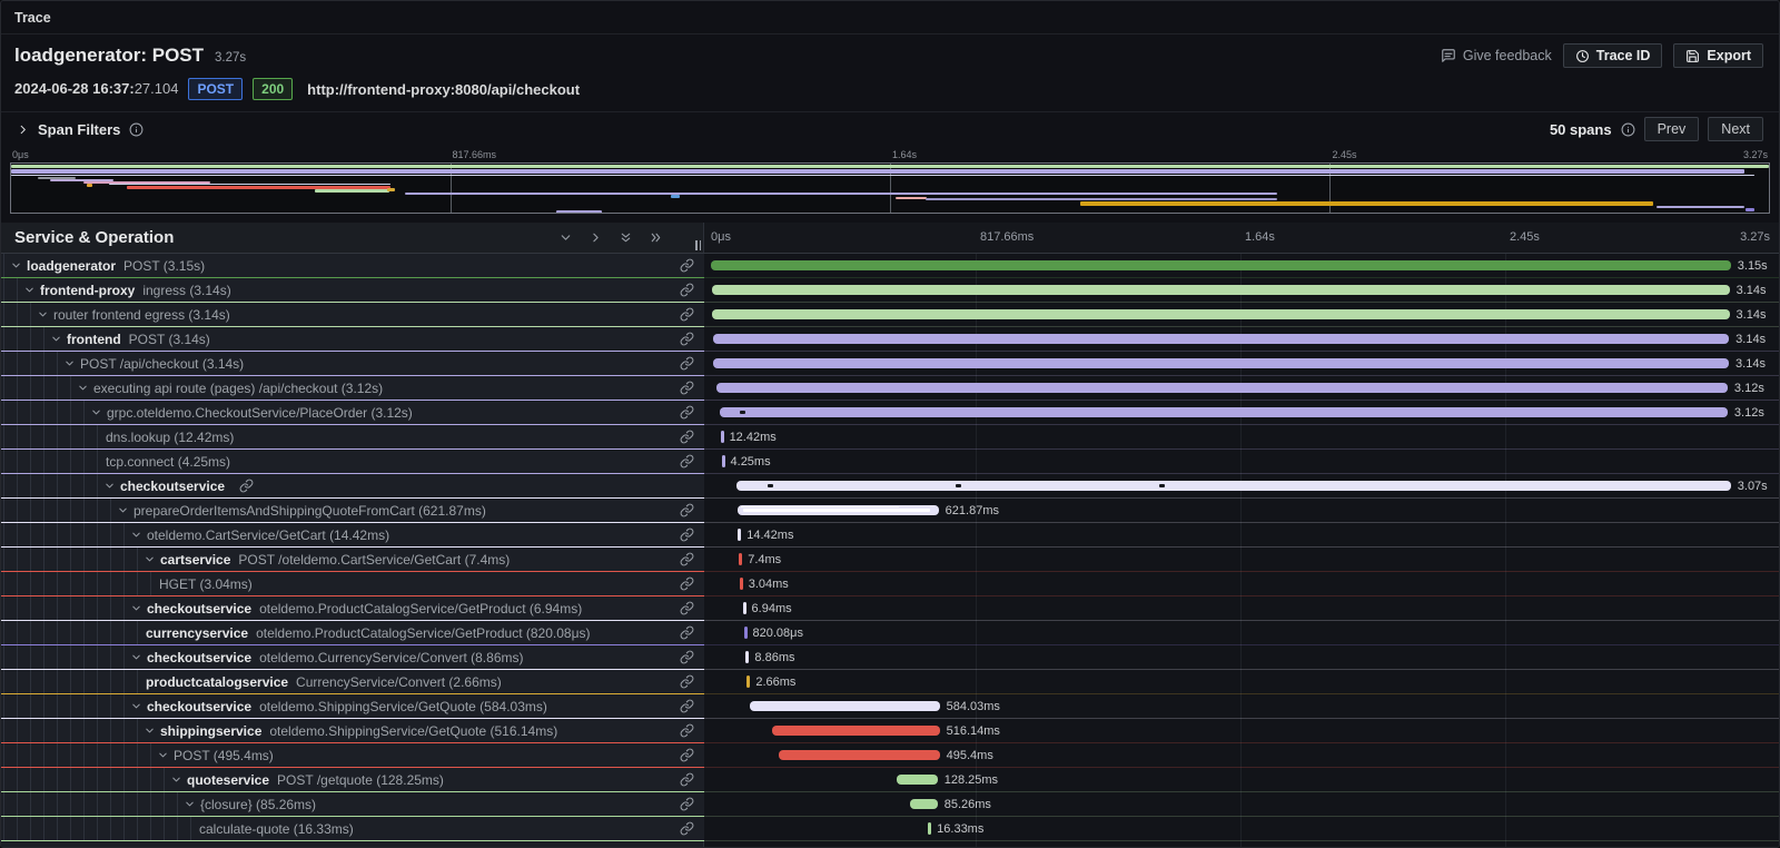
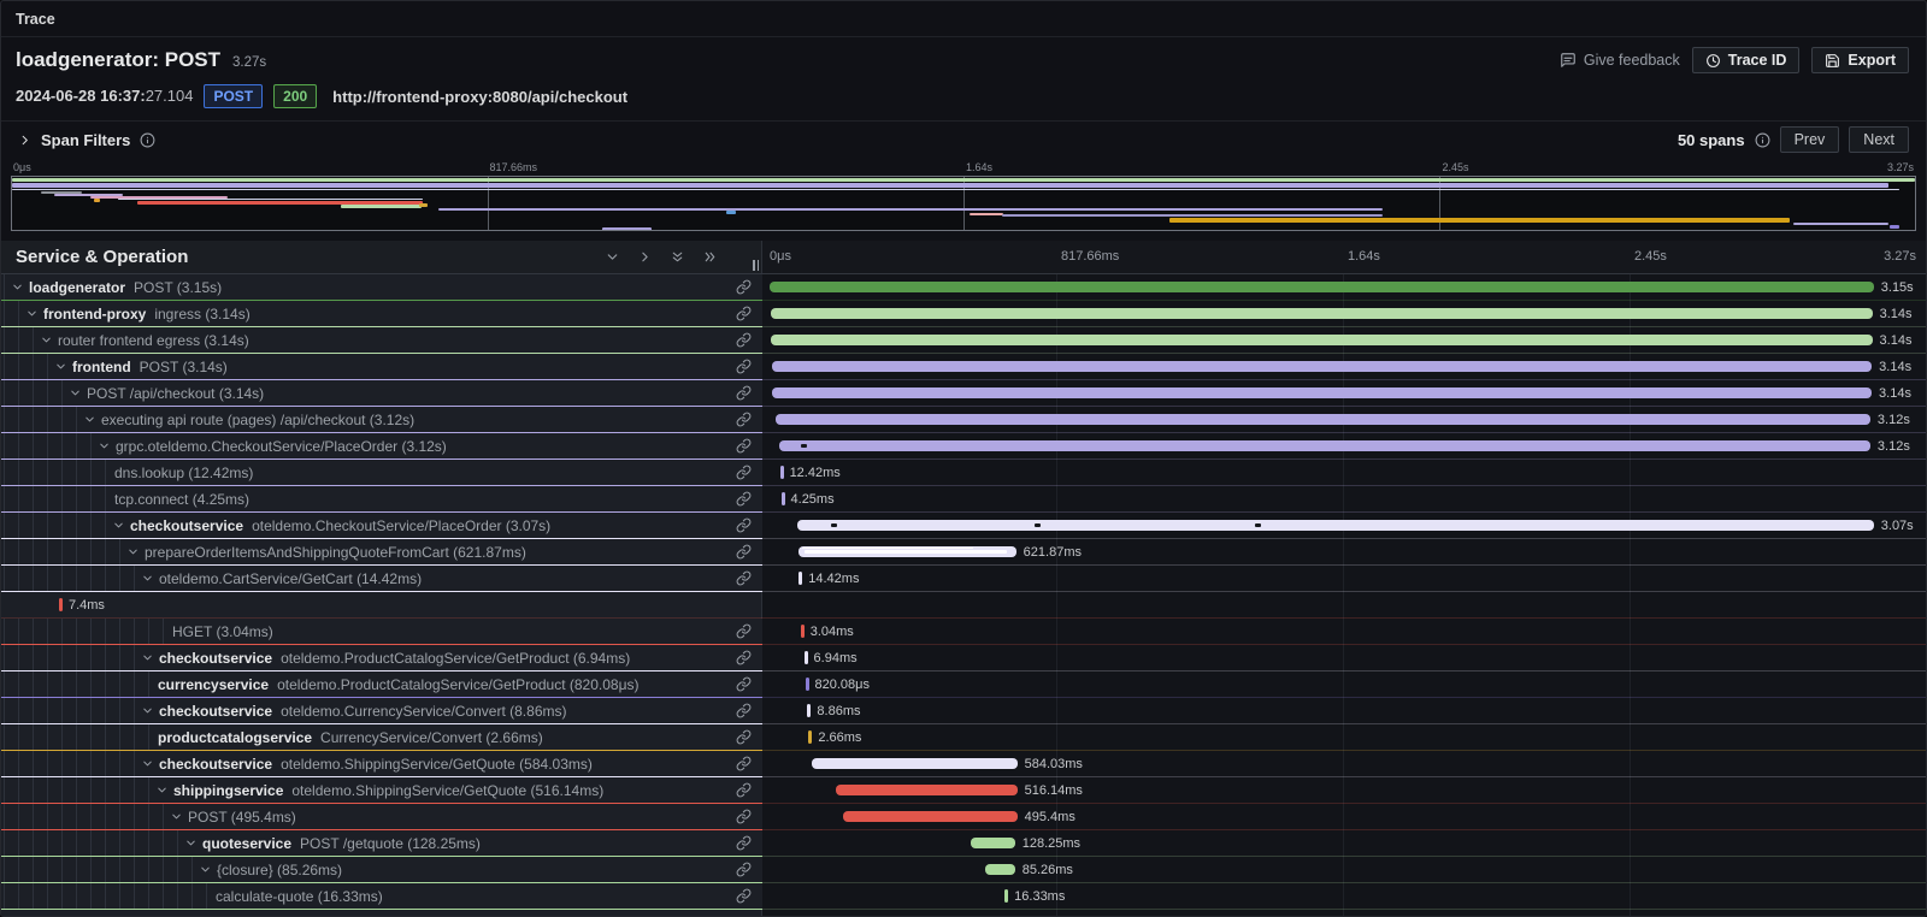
  Trace
  loadgenerator: POST
  3.27s
  Give feedback
  Trace ID
  Export
  2024-06-28 16:37:27.104
  POST
  200
  http://frontend-proxy:8080/api/checkout
  Span Filters
  50 spans
  Prev
  Next
  0μs
  817.66ms
  1.64s
  2.45s
  3.27s
  Service & Operation
  0μs
  817.66ms
  1.64s
  2.45s
  3.27s
  loadgenerator
  POST (3.15s)
  3.15s
  frontend-proxy
  ingress (3.14s)
  3.14s
  router frontend egress (3.14s)
  3.14s
  frontend
  POST (3.14s)
  3.14s
  POST /api/checkout (3.14s)
  3.14s
  executing api route (pages) /api/checkout (3.12s)
  3.12s
  grpc.oteldemo.CheckoutService/PlaceOrder (3.12s)
  3.12s
  dns.lookup (12.42ms)
  12.42ms
  tcp.connect (4.25ms)
  4.25ms
  checkoutservice
+ oteldemo.CheckoutService/PlaceOrder (3.07s)
  3.07s
  prepareOrderItemsAndShippingQuoteFromCart (621.87ms)
  621.87ms
  oteldemo.CartService/GetCart (14.42ms)
  14.42ms
- cartservice
- POST /oteldemo.CartService/GetCart (7.4ms)
  7.4ms
  HGET (3.04ms)
  3.04ms
  checkoutservice
  oteldemo.ProductCatalogService/GetProduct (6.94ms)
  6.94ms
  currencyservice
  oteldemo.ProductCatalogService/GetProduct (820.08μs)
  820.08μs
  checkoutservice
  oteldemo.CurrencyService/Convert (8.86ms)
  8.86ms
  productcatalogservice
  CurrencyService/Convert (2.66ms)
  2.66ms
  checkoutservice
  oteldemo.ShippingService/GetQuote (584.03ms)
  584.03ms
  shippingservice
  oteldemo.ShippingService/GetQuote (516.14ms)
  516.14ms
  POST (495.4ms)
  495.4ms
  quoteservice
  POST /getquote (128.25ms)
  128.25ms
  {closure} (85.26ms)
  85.26ms
  calculate-quote (16.33ms)
  16.33ms
